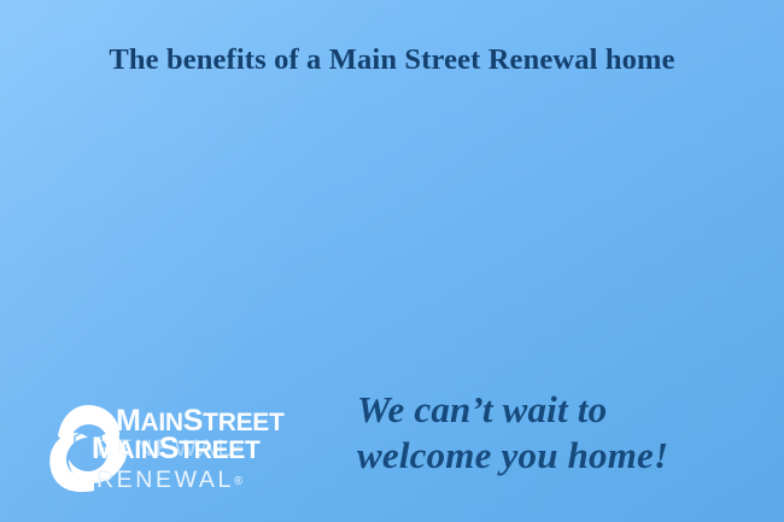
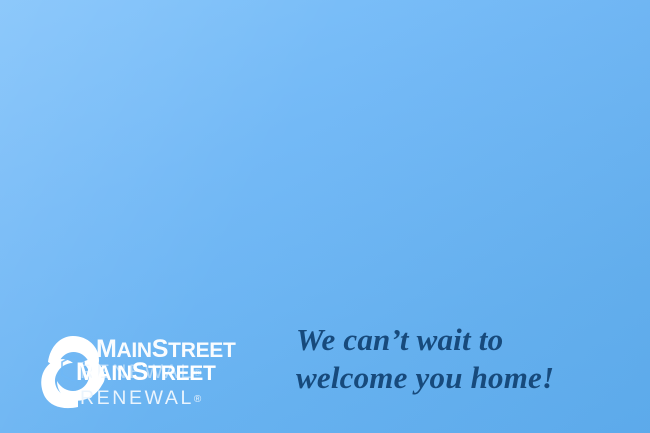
- The benefits of a Main Street Renewal home
  MAINSTREET
  RENEWAL®
  MAINSTREET
  RENEWAL®
  We can’t wait to
  welcome you home!
